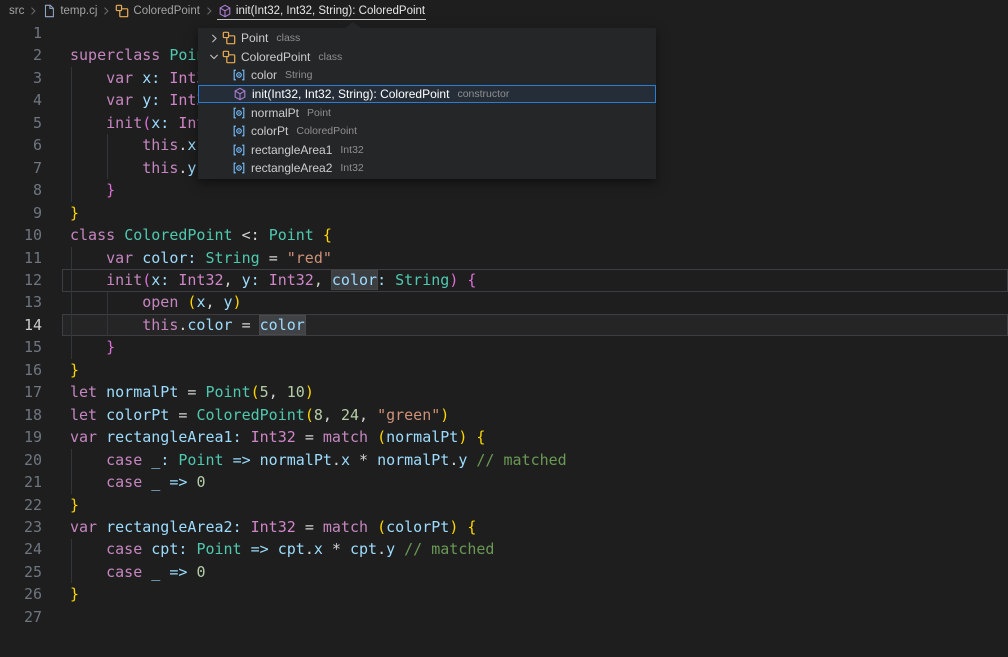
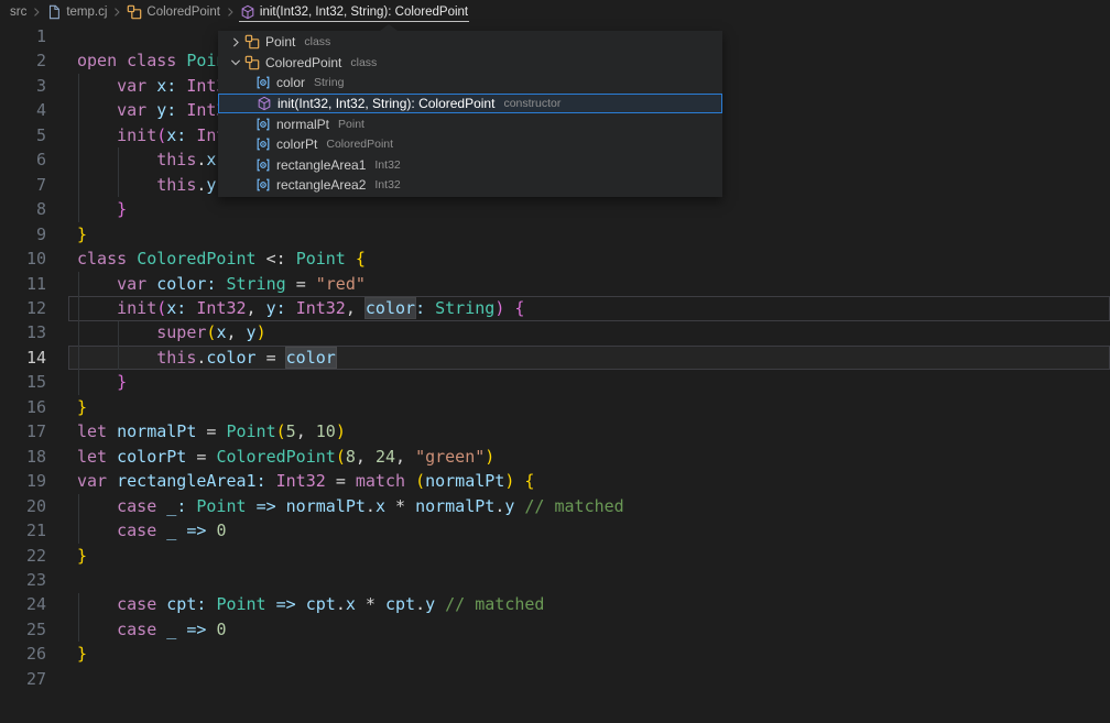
  src
  temp.cj
  ColoredPoint
  init(Int32, Int32, String): ColoredPoint
  1
  2
- superclass Poi
+ open class Poi
  3
  var x: Int
  4
  var y: Int
  5
  6
  this.x
  7
  this.y
  8
  }
  9
  }
  10
  class ColoredPoint <: Point {
  11
  var color: String = "red"
  12
  init(x: Int32, y: Int32, color: String) {
  13
- open (x, y)
+ super(x, y)
  14
  this.color = color
  15
  }
  16
  }
  17
  let normalPt = Point(5, 10)
  18
  let colorPt = ColoredPoint(8, 24, "green")
  19
  var rectangleArea1: Int32 = match (normalPt) {
  20
  case _: Point => normalPt.x * normalPt.y // matched
  21
  case _ => 0
  22
  }
  23
- var rectangleArea2: Int32 = match (colorPt) {
  24
  case cpt: Point => cpt.x * cpt.y // matched
  25
  case _ => 0
  26
  }
  27
  Point
  class
  ColoredPoint
  class
  color
  String
  init(Int32, Int32, String): ColoredPoint
  constructor
  normalPt
  Point
  colorPt
  ColoredPoint
  rectangleArea1
  Int32
  rectangleArea2
  Int32
